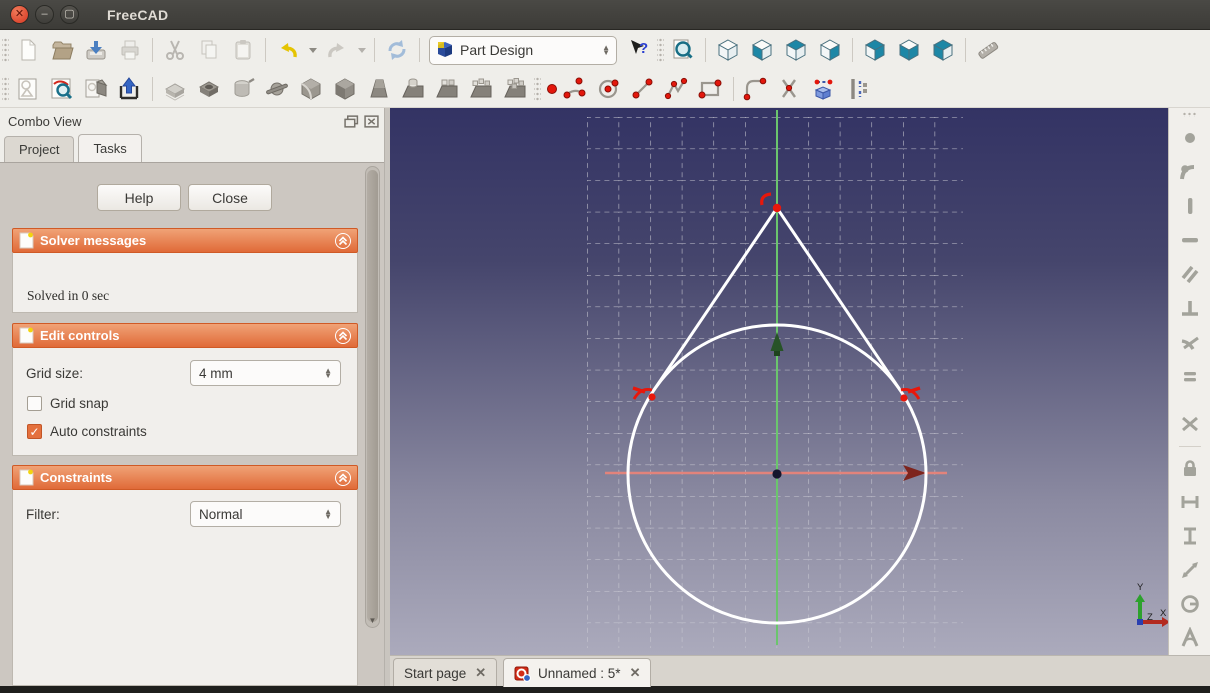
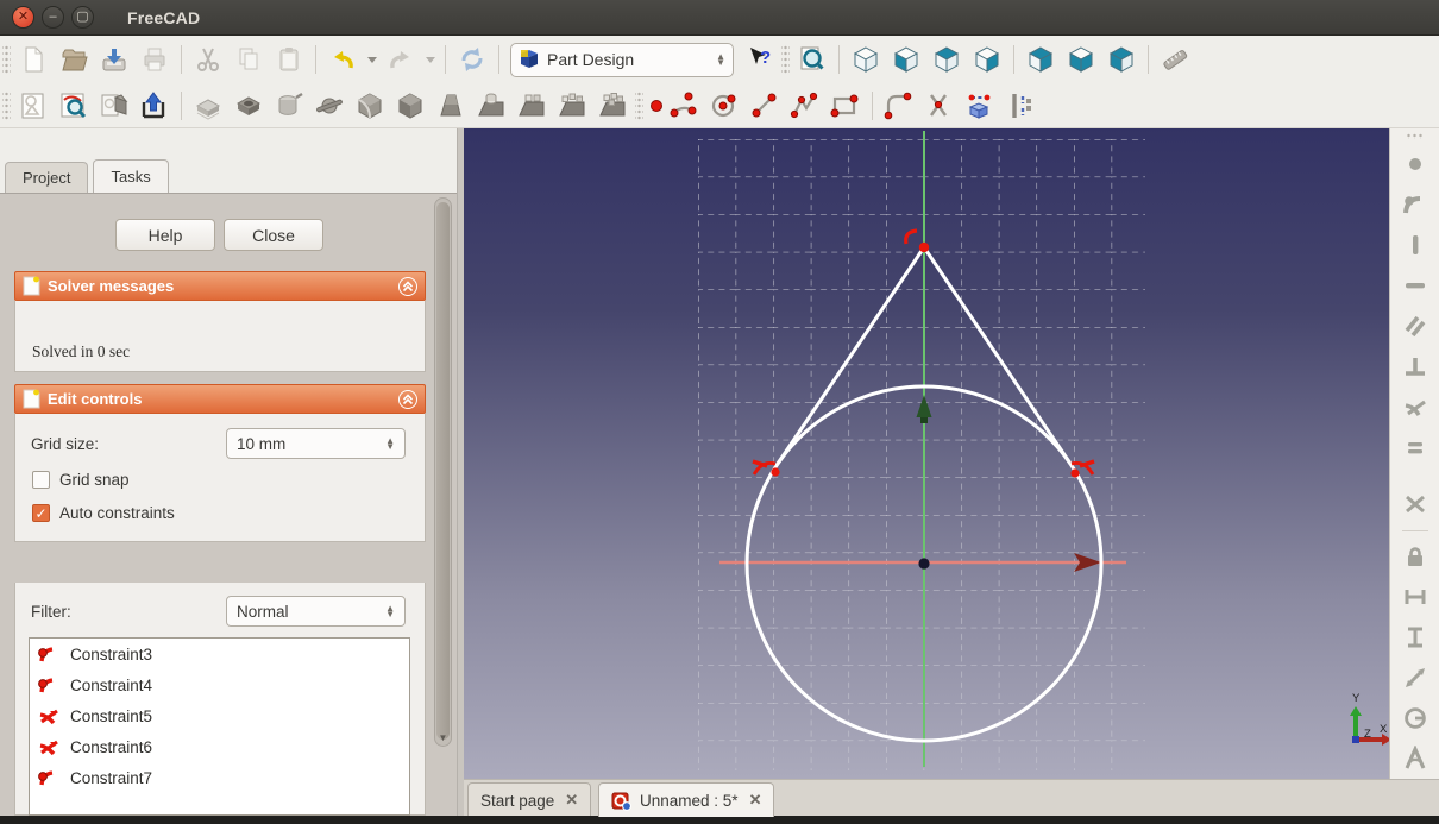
  ✕
  –
  ▢
  FreeCAD
  Part Design
  ▲
  ▼
  ?
- Combo View
  Project
  Tasks
  Help
  Close
  Solver messages
  Solved in 0 sec
  Edit controls
  Grid size:
- 4 mm
+ 10 mm
  ▲
  ▼
  Grid snap
  ✓
  Auto constraints
- Constraints
  Filter:
  Normal
  ▲
  ▼
+ Constraint3
+ Constraint4
+ Constraint5
+ Constraint6
+ Constraint7
  ▼
  Y
  Z
  X
  Start page
  ✕
  Unnamed : 5*
  ✕
